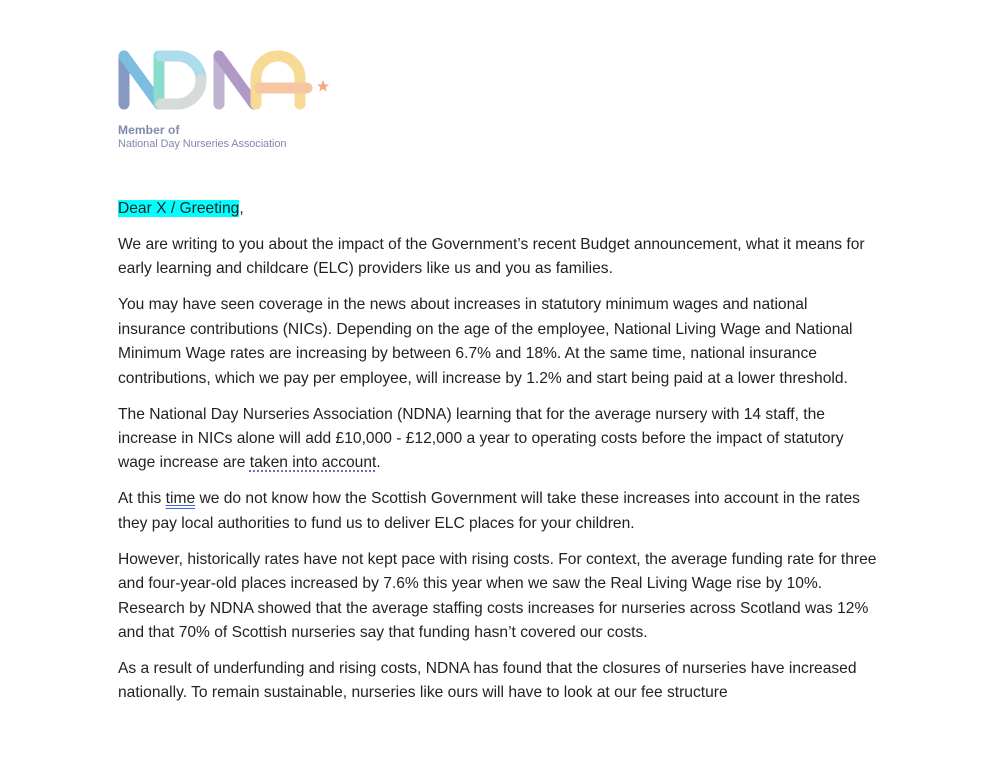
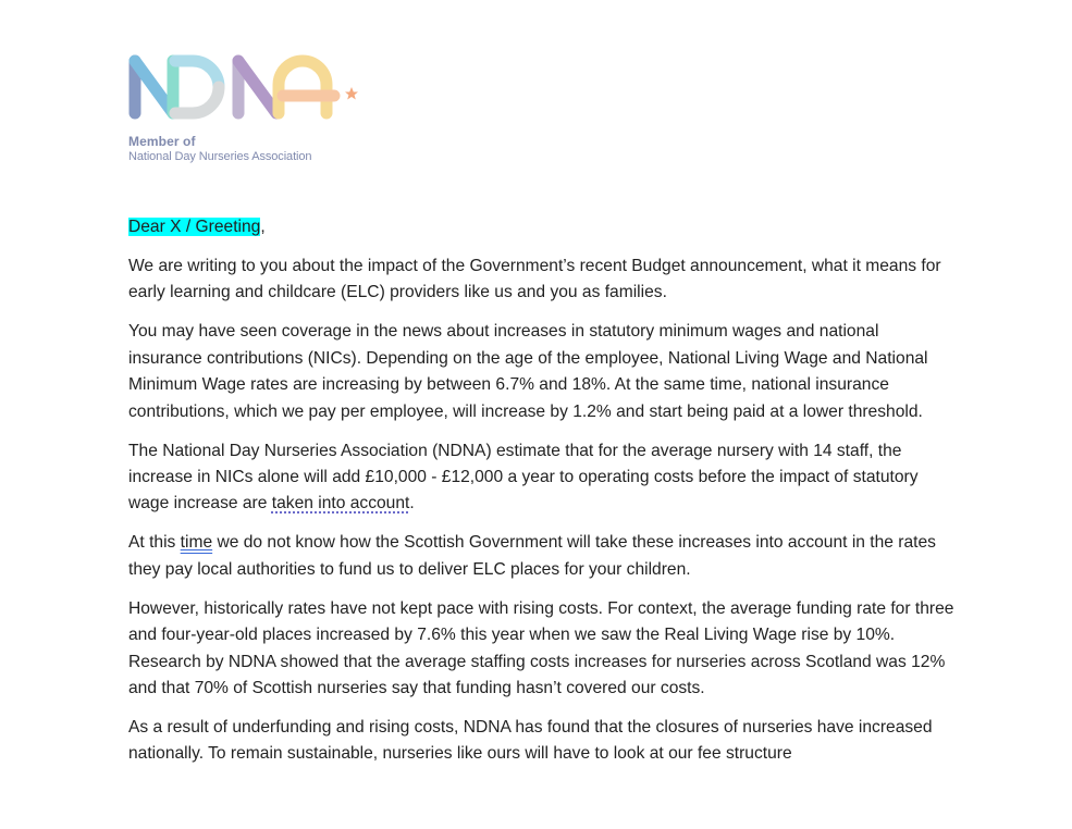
  Member of
  National Day Nurseries Association
  Dear X / Greeting,
  We are writing to you about the impact of the Government’s recent Budget announcement, what it means for early learning and childcare (ELC) providers like us and you as families.
  You may have seen coverage in the news about increases in statutory minimum wages and national insurance contributions (NICs). Depending on the age of the employee, National Living Wage and National Minimum Wage rates are increasing by between 6.7% and 18%. At the same time, national insurance contributions, which we pay per employee, will increase by 1.2% and start being paid at a lower threshold.
- The National Day Nurseries Association (NDNA) learning that for the average nursery with 14 staff, the increase in NICs alone will add £10,000 - £12,000 a year to operating costs before the impact of statutory wage increase are taken into account.
+ The National Day Nurseries Association (NDNA) estimate that for the average nursery with 14 staff, the increase in NICs alone will add £10,000 - £12,000 a year to operating costs before the impact of statutory wage increase are taken into account.
  At this time we do not know how the Scottish Government will take these increases into account in the rates they pay local authorities to fund us to deliver ELC places for your children.
  However, historically rates have not kept pace with rising costs. For context, the average funding rate for three and four-year-old places increased by 7.6% this year when we saw the Real Living Wage rise by 10%. Research by NDNA showed that the average staffing costs increases for nurseries across Scotland was 12% and that 70% of Scottish nurseries say that funding hasn’t covered our costs.
  As a result of underfunding and rising costs, NDNA has found that the closures of nurseries have increased nationally. To remain sustainable, nurseries like ours will have to look at our fee structure
